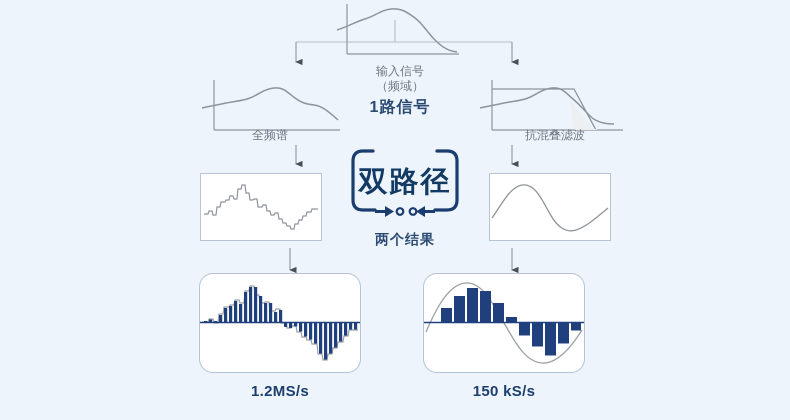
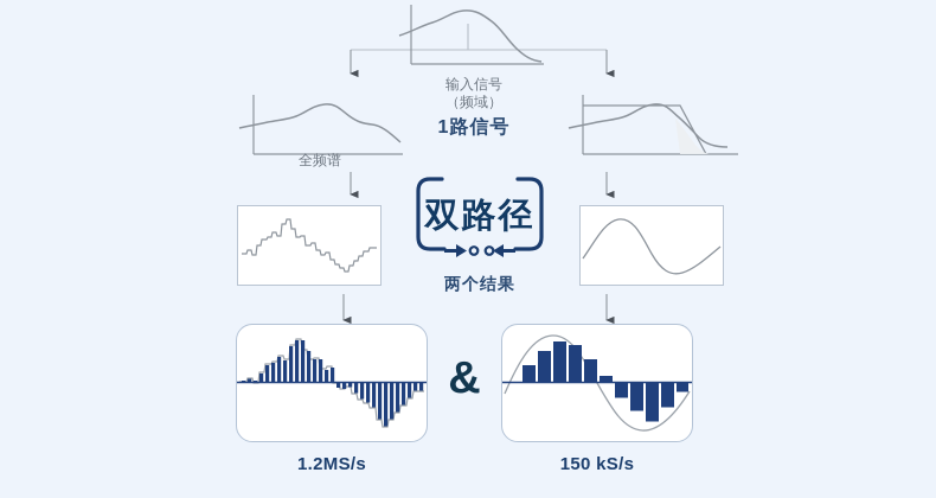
  输入信号
  （频域）
  1路信号
  全频谱
- 抗混叠滤波
  双路径
  两个结果
  1.2MS/s
+ &
  150 kS/s
